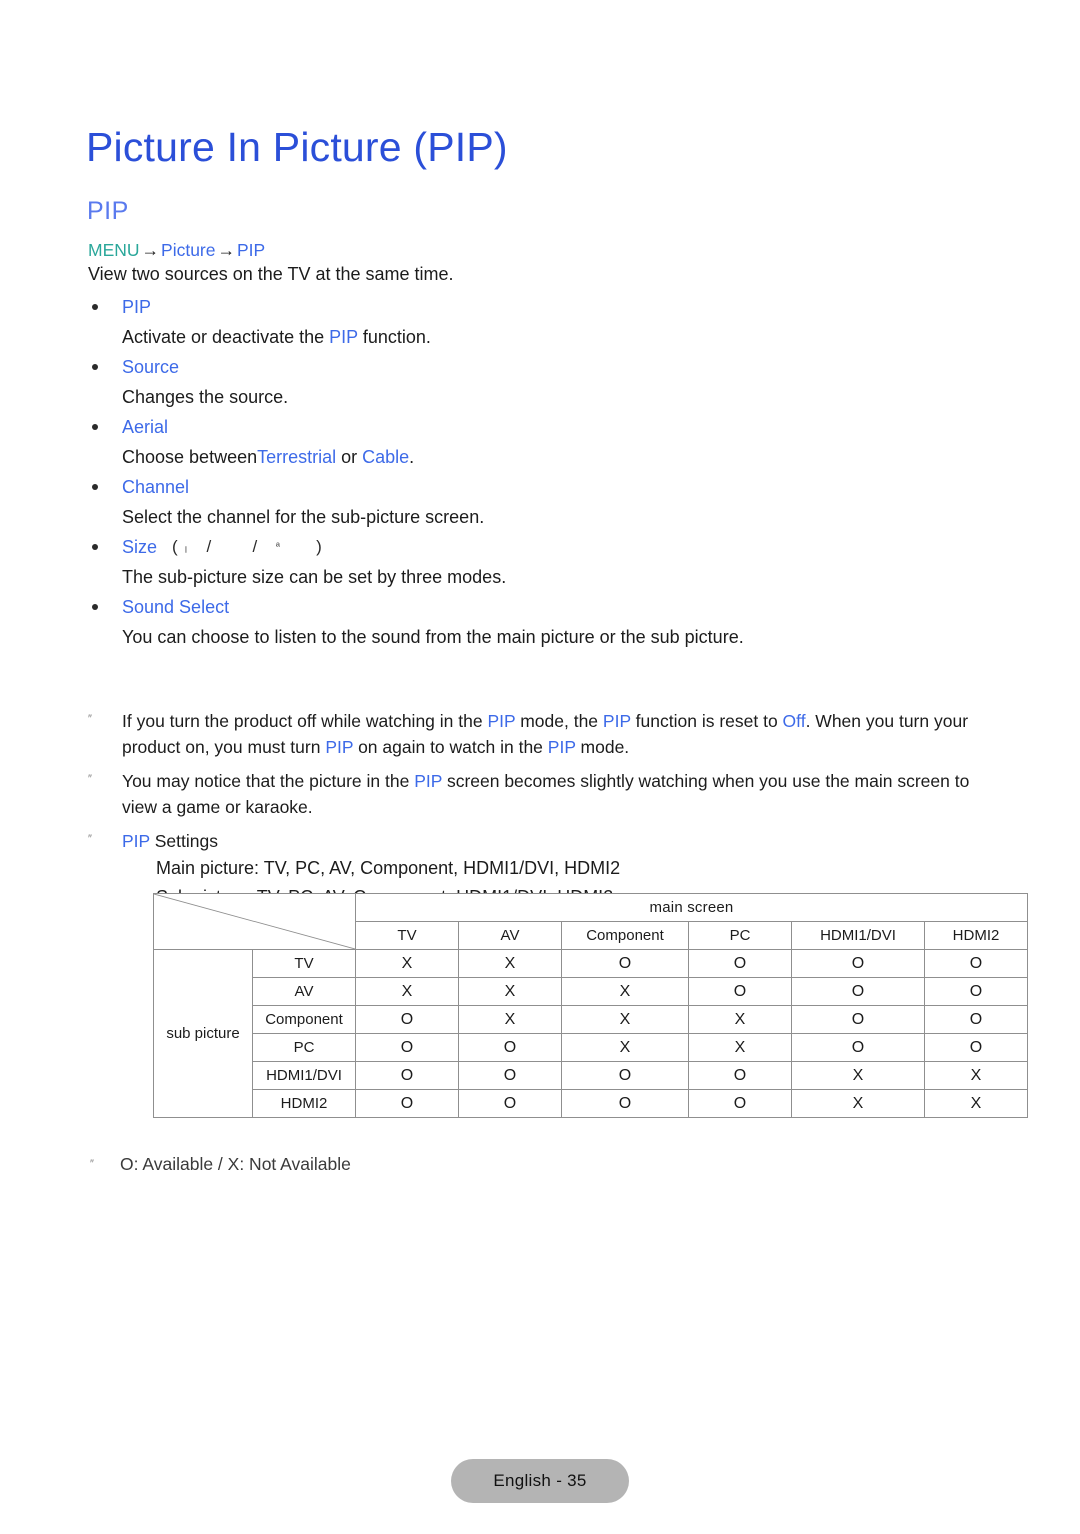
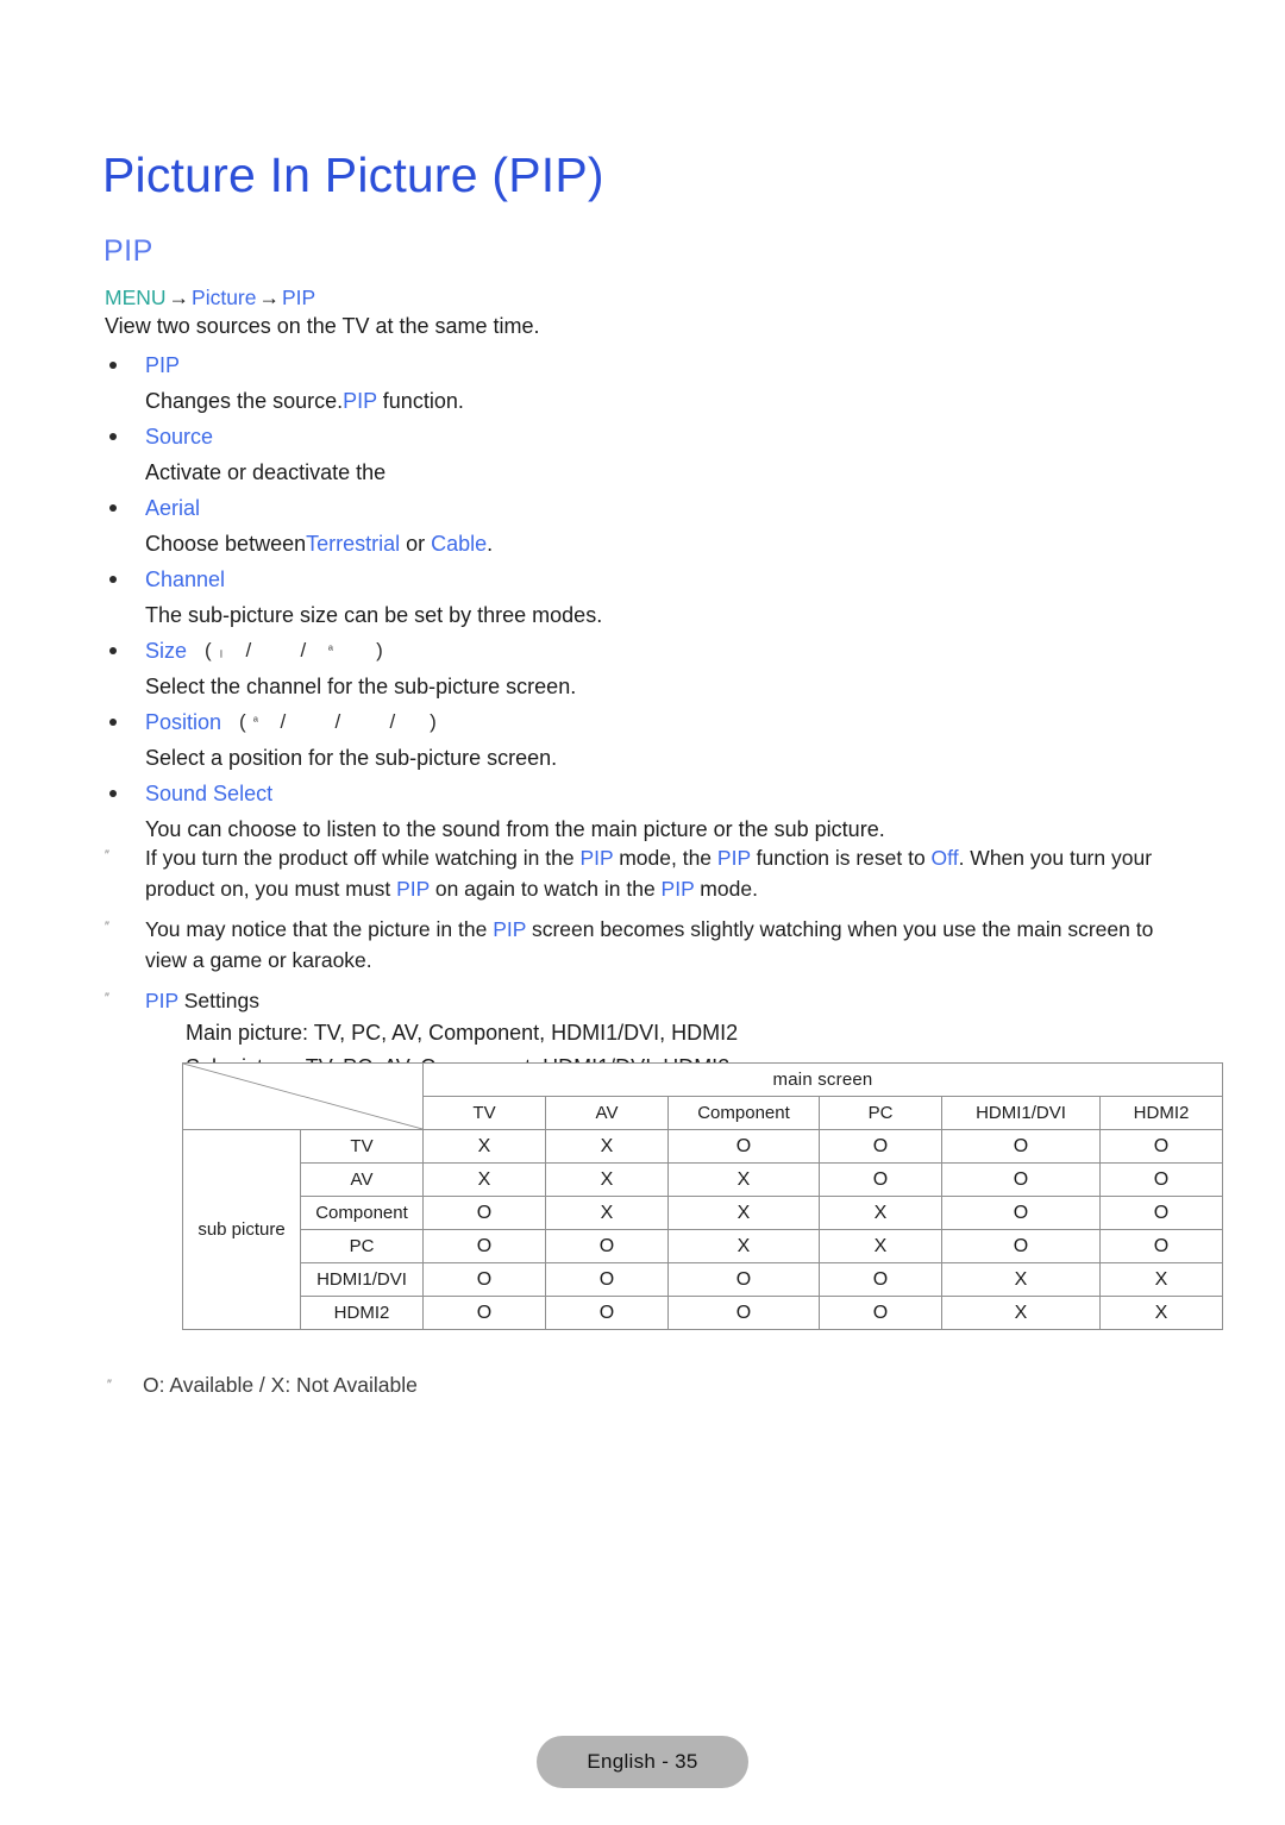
  Picture In Picture (PIP)
  PIP
  MENU→Picture→PIP
  View two sources on the TV at the same time.
  PIP
- Activate or deactivate the PIP function.
+ Changes the source.PIP function.
  Source
- Changes the source.
+ Activate or deactivate the
  Aerial
  Choose betweenTerrestrial or Cable.
  Channel
- Select the channel for the sub-picture screen.
+ The sub-picture size can be set by three modes.
  Size
  ( ╷ / / ª )
- The sub-picture size can be set by three modes.
+ Select the channel for the sub-picture screen.
+ Position
+ ( ª / / / )
+ Select a position for the sub-picture screen.
  Sound Select
  You can choose to listen to the sound from the main picture or the sub picture.
  ″
- If you turn the product off while watching in the PIP mode, the PIP function is reset to Off. When you turn your product on, you must turn PIP on again to watch in the PIP mode.
+ If you turn the product off while watching in the PIP mode, the PIP function is reset to Off. When you turn your product on, you must must PIP on again to watch in the PIP mode.
  ″
  You may notice that the picture in the PIP screen becomes slightly watching when you use the main screen to view a game or karaoke.
  ″
  PIP Settings
  Main picture: TV, PC, AV, Component, HDMI1/DVI, HDMI2
  	main screen
  TV	AV	Component	PC	HDMI1/DVI	HDMI2
  sub picture	TV	X	X	O	O	O	O
  AV	X	X	X	O	O	O
  Component	O	X	X	X	O	O
  PC	O	O	X	X	O	O
  HDMI1/DVI	O	O	O	O	X	X
  HDMI2	O	O	O	O	X	X
  ″
  O: Available / X: Not Available
  English - 35
